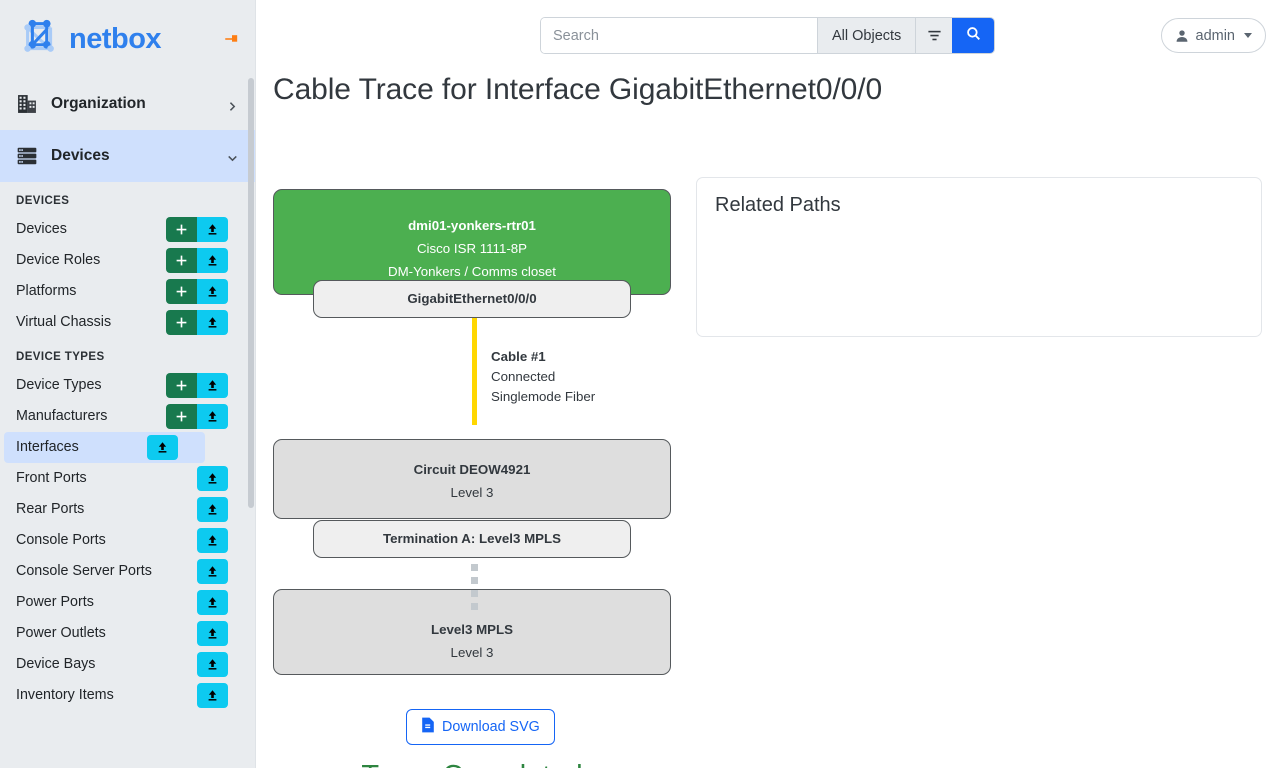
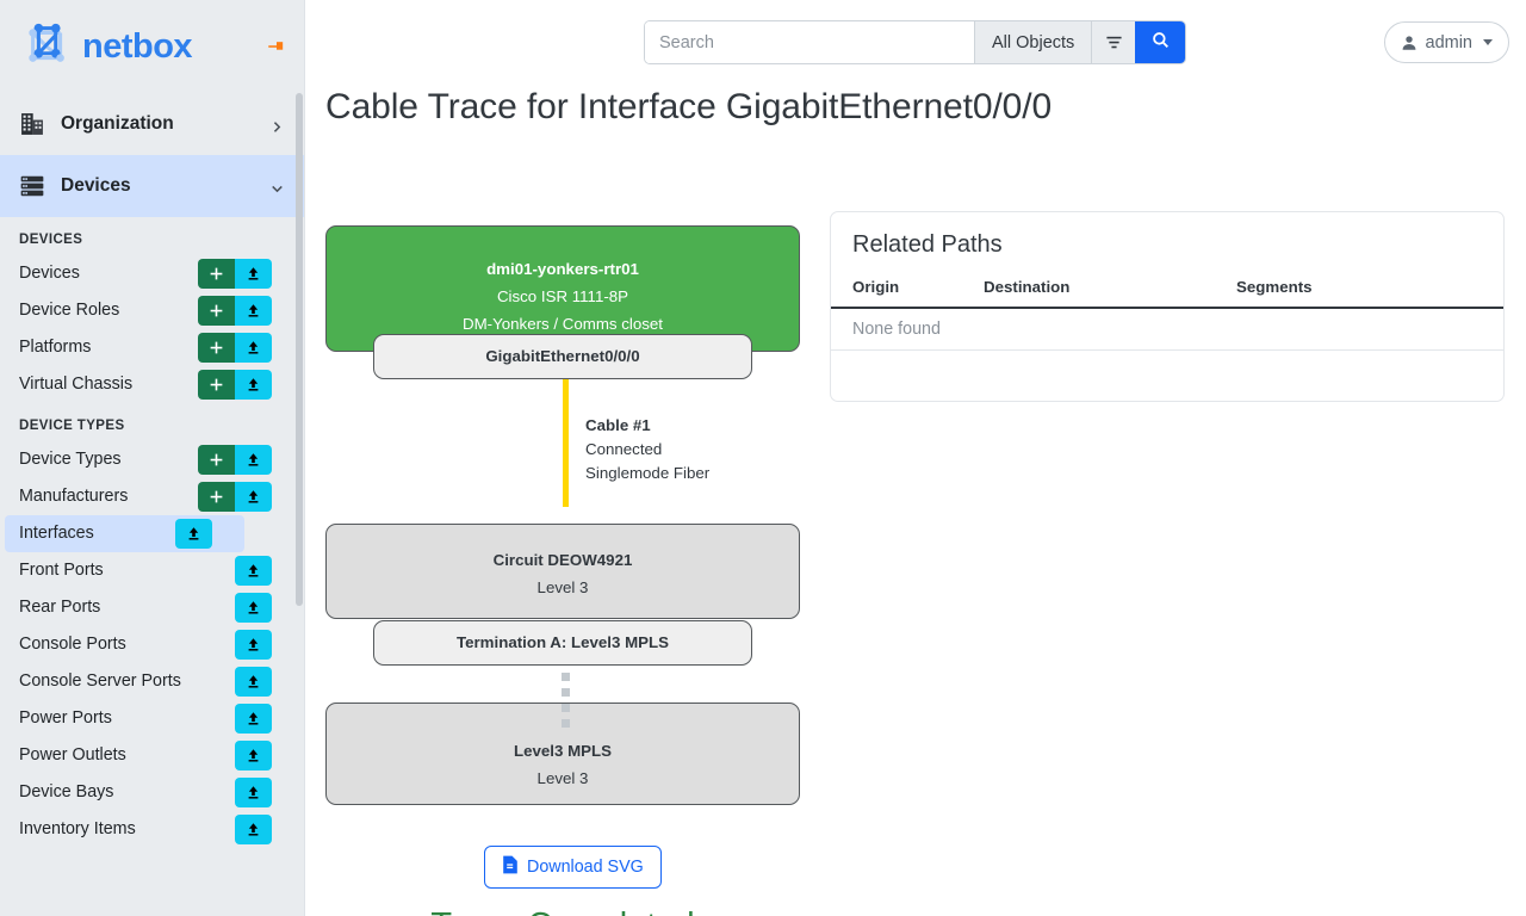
  netbox
  Organization
  Devices
  DEVICES
  Devices
  Device Roles
  Platforms
  Virtual Chassis
  DEVICE TYPES
  Device Types
  Manufacturers
  Interfaces
  Front Ports
  Rear Ports
  Console Ports
  Console Server Ports
  Power Ports
  Power Outlets
  Device Bays
  Inventory Items
  Search
  All Objects
  admin
  Cable Trace for Interface GigabitEthernet0/0/0
  dmi01-yonkers-rtr01
  Cisco ISR 1111-8P
  DM-Yonkers / Comms closet
  GigabitEthernet0/0/0
  Cable #1
  Connected
  Singlemode Fiber
  Circuit DEOW4921
  Level 3
  Termination A: Level3 MPLS
  Level3 MPLS
  Level 3
  Download SVG
  Related Paths
+ Origin	Destination	Segments
+ None found
